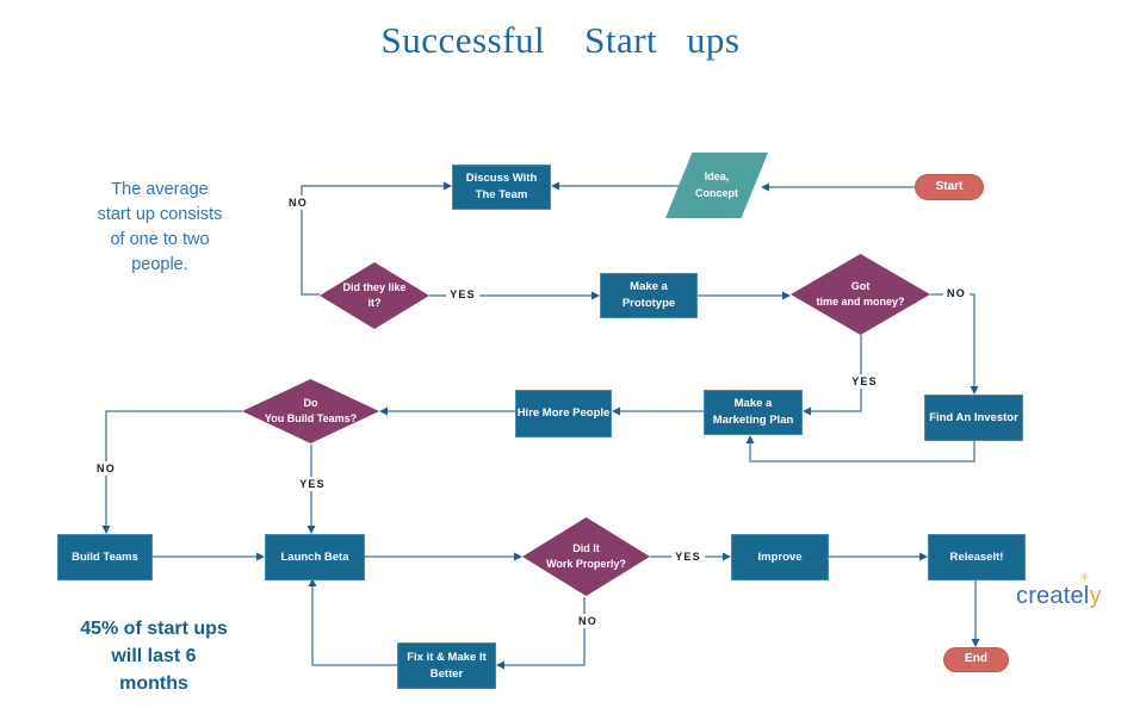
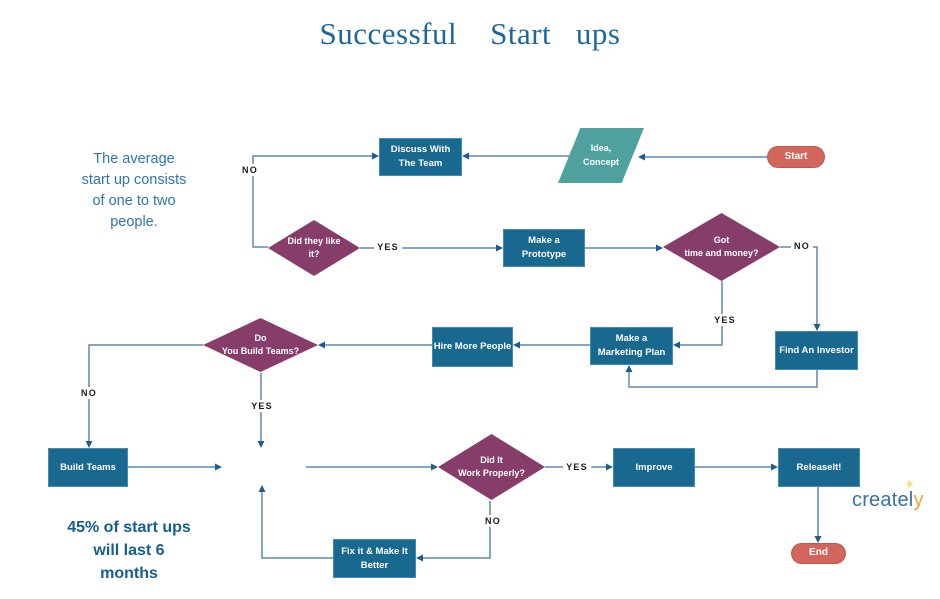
  Successful Start ups
  The average
  start up consists
  of one to two
  people.
  45% of start ups
  will last 6
  months
  Start
  End
  Idea,
  Concept
  Discuss With
  The Team
  Make a
  Prototype
  Find An Investor
  Make a
  Marketing Plan
  Hire More People
  Build Teams
- Launch Beta
  Improve
  ReleaseIt!
  Fix it & Make It
  Better
  Did they like
  it?
  Got
  time and money?
  Do
  You Build Teams?
  Did It
  Work Properly?
  NO
  YES
  NO
  YES
  NO
  YES
  YES
  NO
  creately
  ✳
